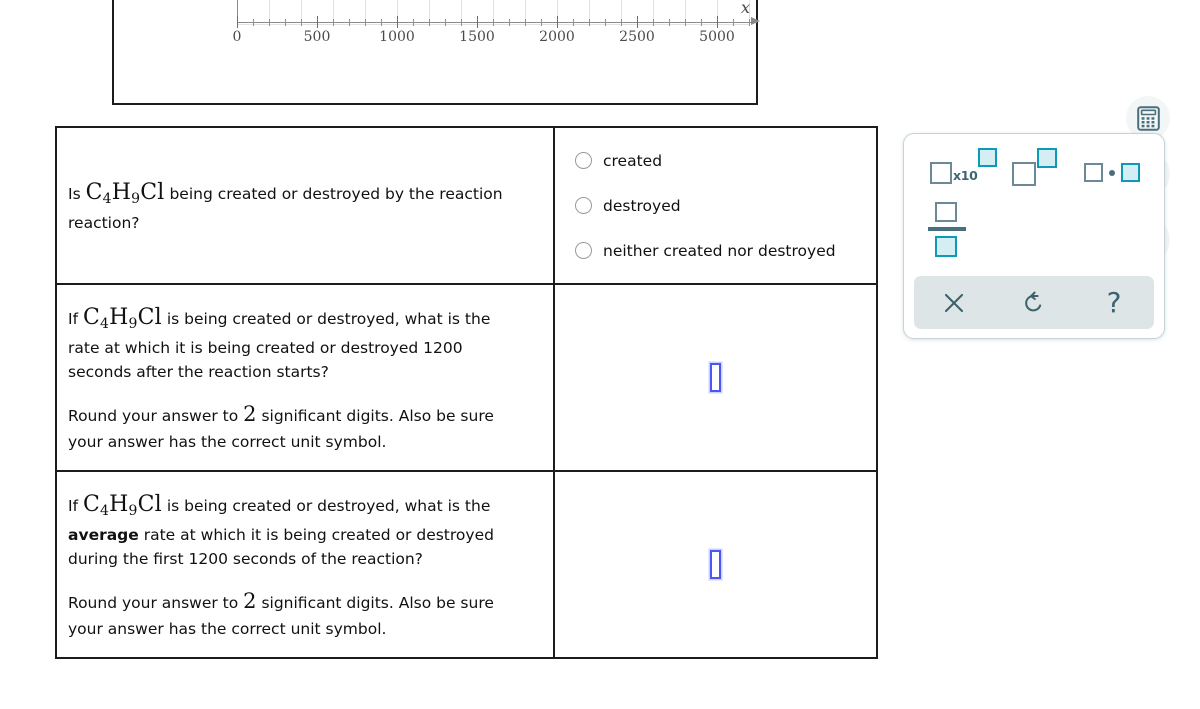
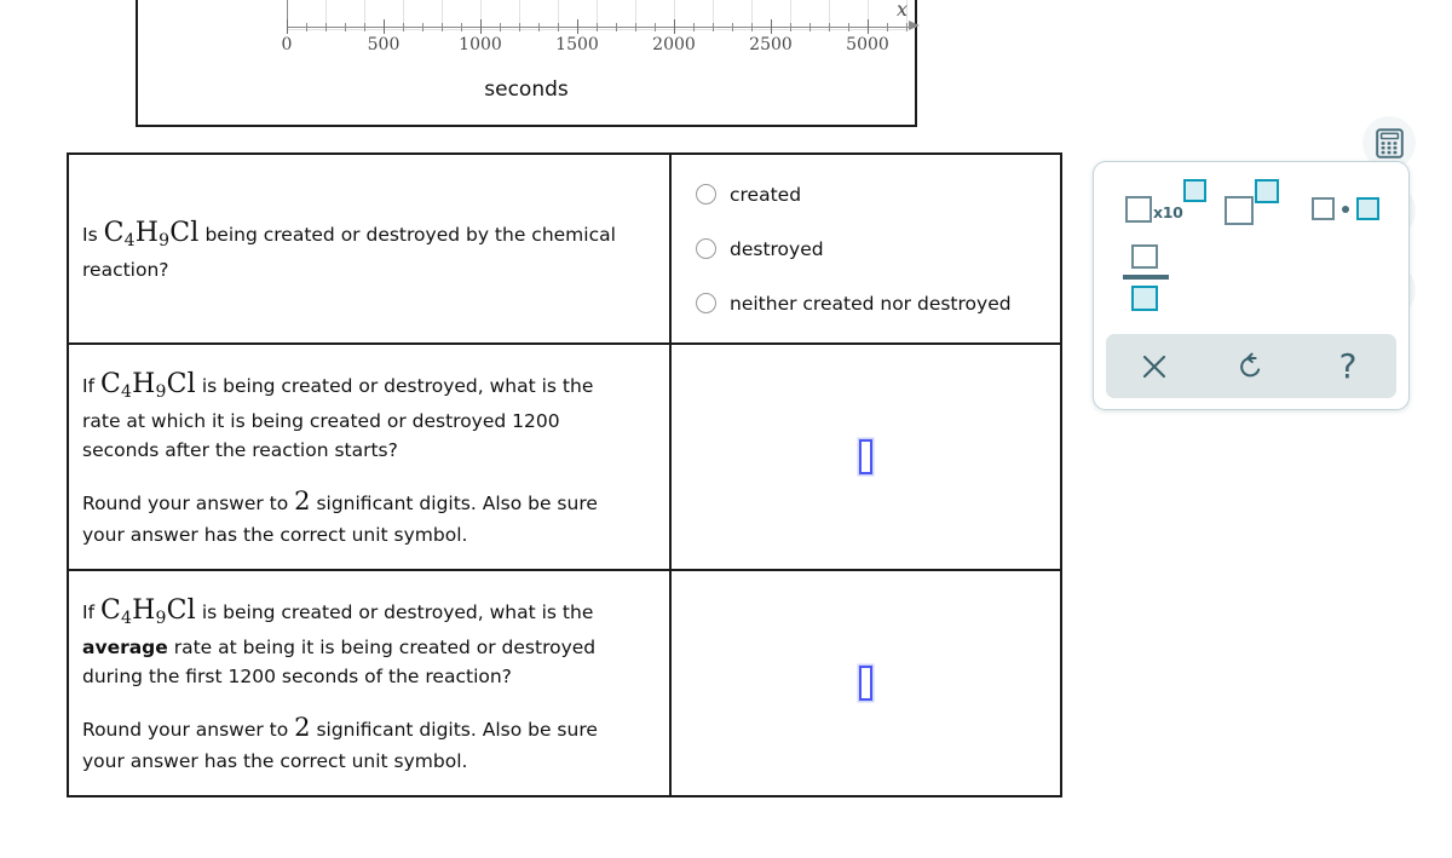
  x
  0
  500
  1000
  1500
  2000
  2500
  5000
+ seconds
- Is C4H9Cl being created or destroyed by the reaction
+ Is C4H9Cl being created or destroyed by the chemical
  reaction?
  created
  destroyed
  neither created nor destroyed
  If C4H9Cl is being created or destroyed, what is the
  rate at which it is being created or destroyed 1200
  seconds after the reaction starts?
  Round your answer to 2 significant digits. Also be sure
  your answer has the correct unit symbol.
  If C4H9Cl is being created or destroyed, what is the
- average rate at which it is being created or destroyed
+ average rate at being it is being created or destroyed
  during the first 1200 seconds of the reaction?
  Round your answer to 2 significant digits. Also be sure
  your answer has the correct unit symbol.
  x10
  ?
